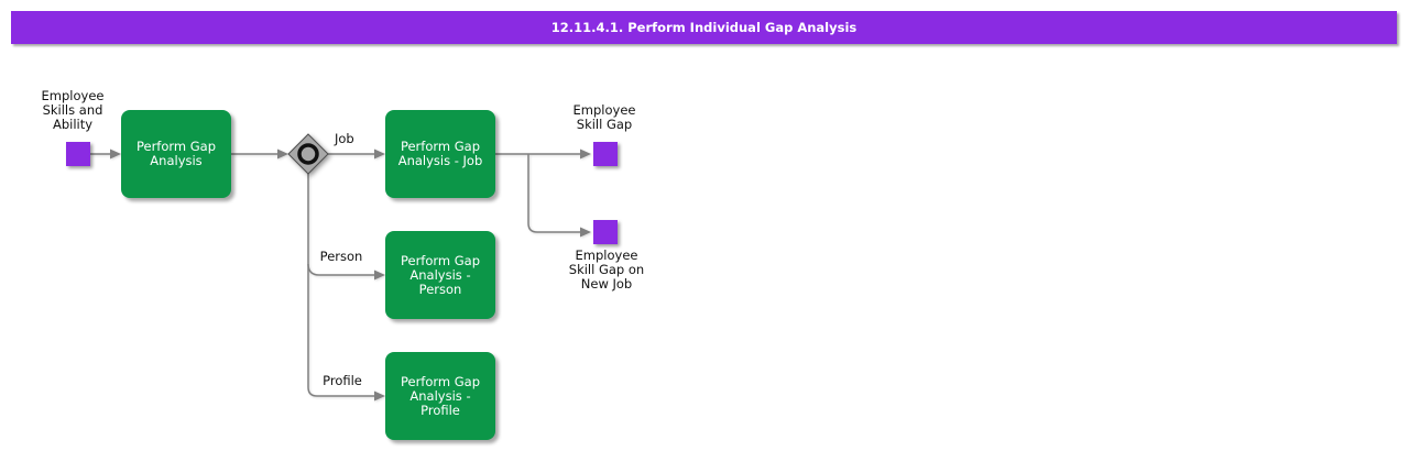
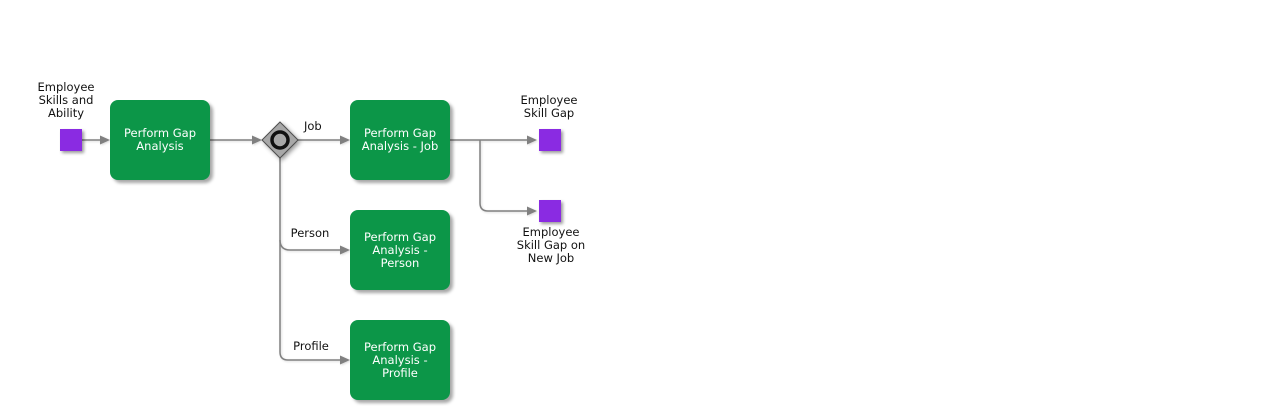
- 12.11.4.1. Perform Individual Gap Analysis
  Employee
  Skills and
  Ability
  Perform Gap
  Analysis
  Job
  Perform Gap
  Analysis - Job
  Person
  Perform Gap
  Analysis -
  Person
  Profile
  Perform Gap
  Analysis -
  Profile
  Employee
  Skill Gap
  Employee
  Skill Gap on
  New Job
